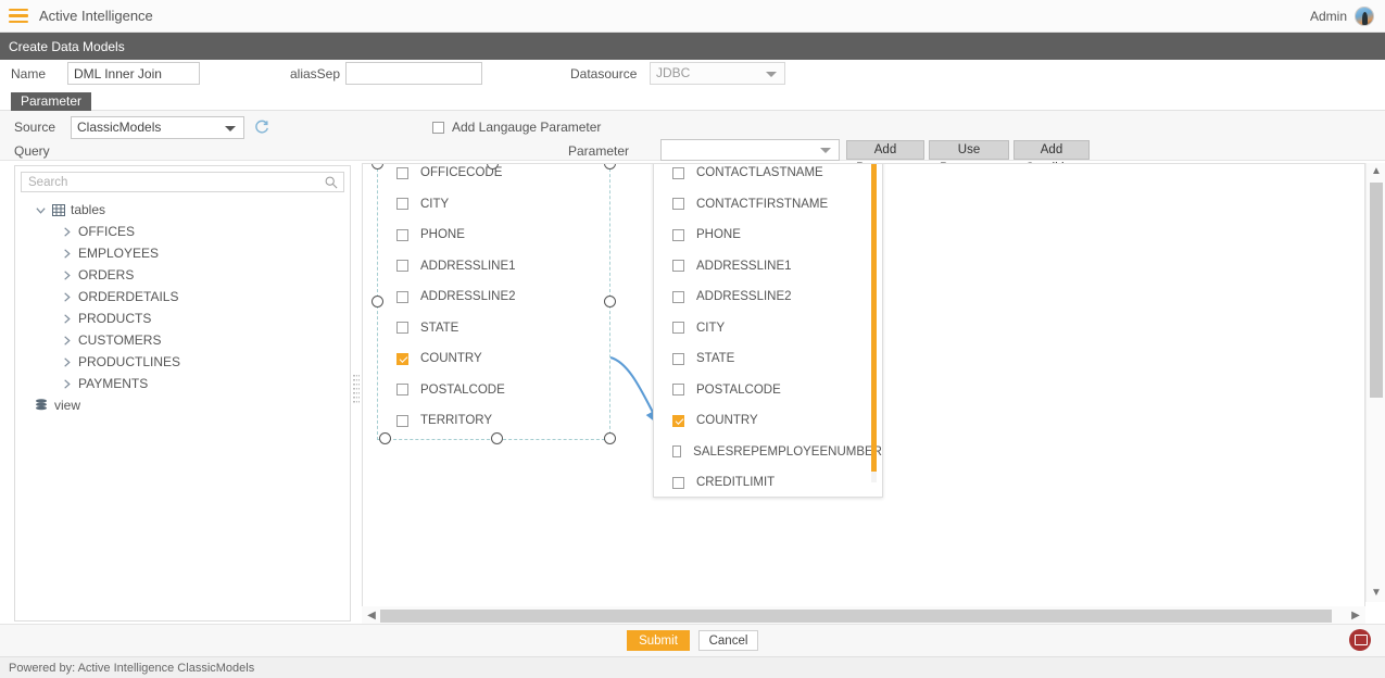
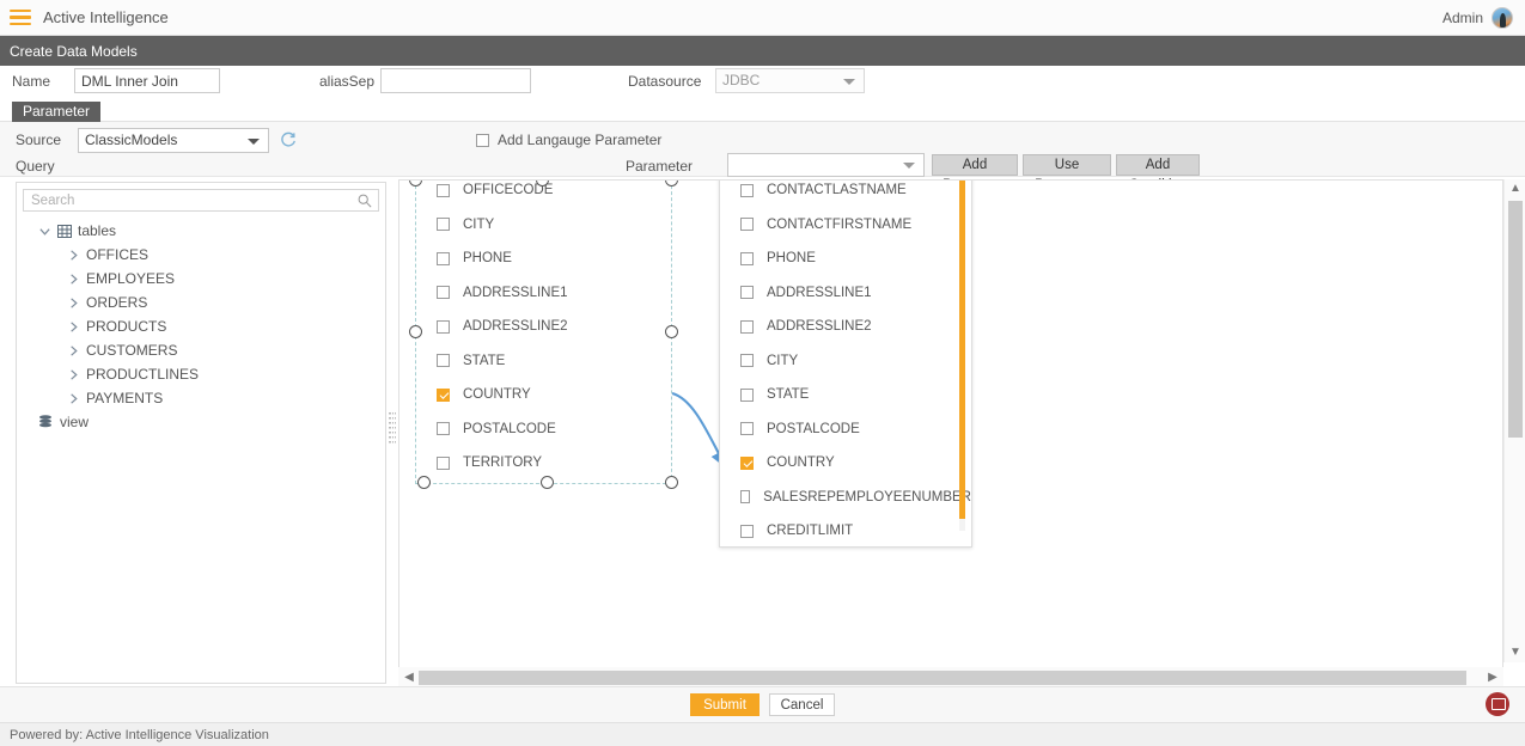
  Active Intelligence
  Admin
  Create Data Models
  Name
  DML Inner Join
  aliasSep
  Datasource
  JDBC
  Parameter
  Source
  ClassicModels
  Query
  Add Langauge Parameter
  Parameter
  Search
  tables
  OFFICES
  EMPLOYEES
  ORDERS
- ORDERDETAILS
  PRODUCTS
  CUSTOMERS
  PRODUCTLINES
  PAYMENTS
  view
  OFFICECODE
  CITY
  PHONE
  ADDRESSLINE1
  ADDRESSLINE2
  STATE
  COUNTRY
  POSTALCODE
  TERRITORY
  CONTACTLASTNAME
  CONTACTFIRSTNAME
  PHONE
  ADDRESSLINE1
  ADDRESSLINE2
  CITY
  STATE
  POSTALCODE
  COUNTRY
  SALESREPEMPLOYEENUMBER
  CREDITLIMIT
  ▲
  ▼
  ◀
  ▶
  Submit
  Cancel
- Powered by: Active Intelligence ClassicModels
+ Powered by: Active Intelligence Visualization
